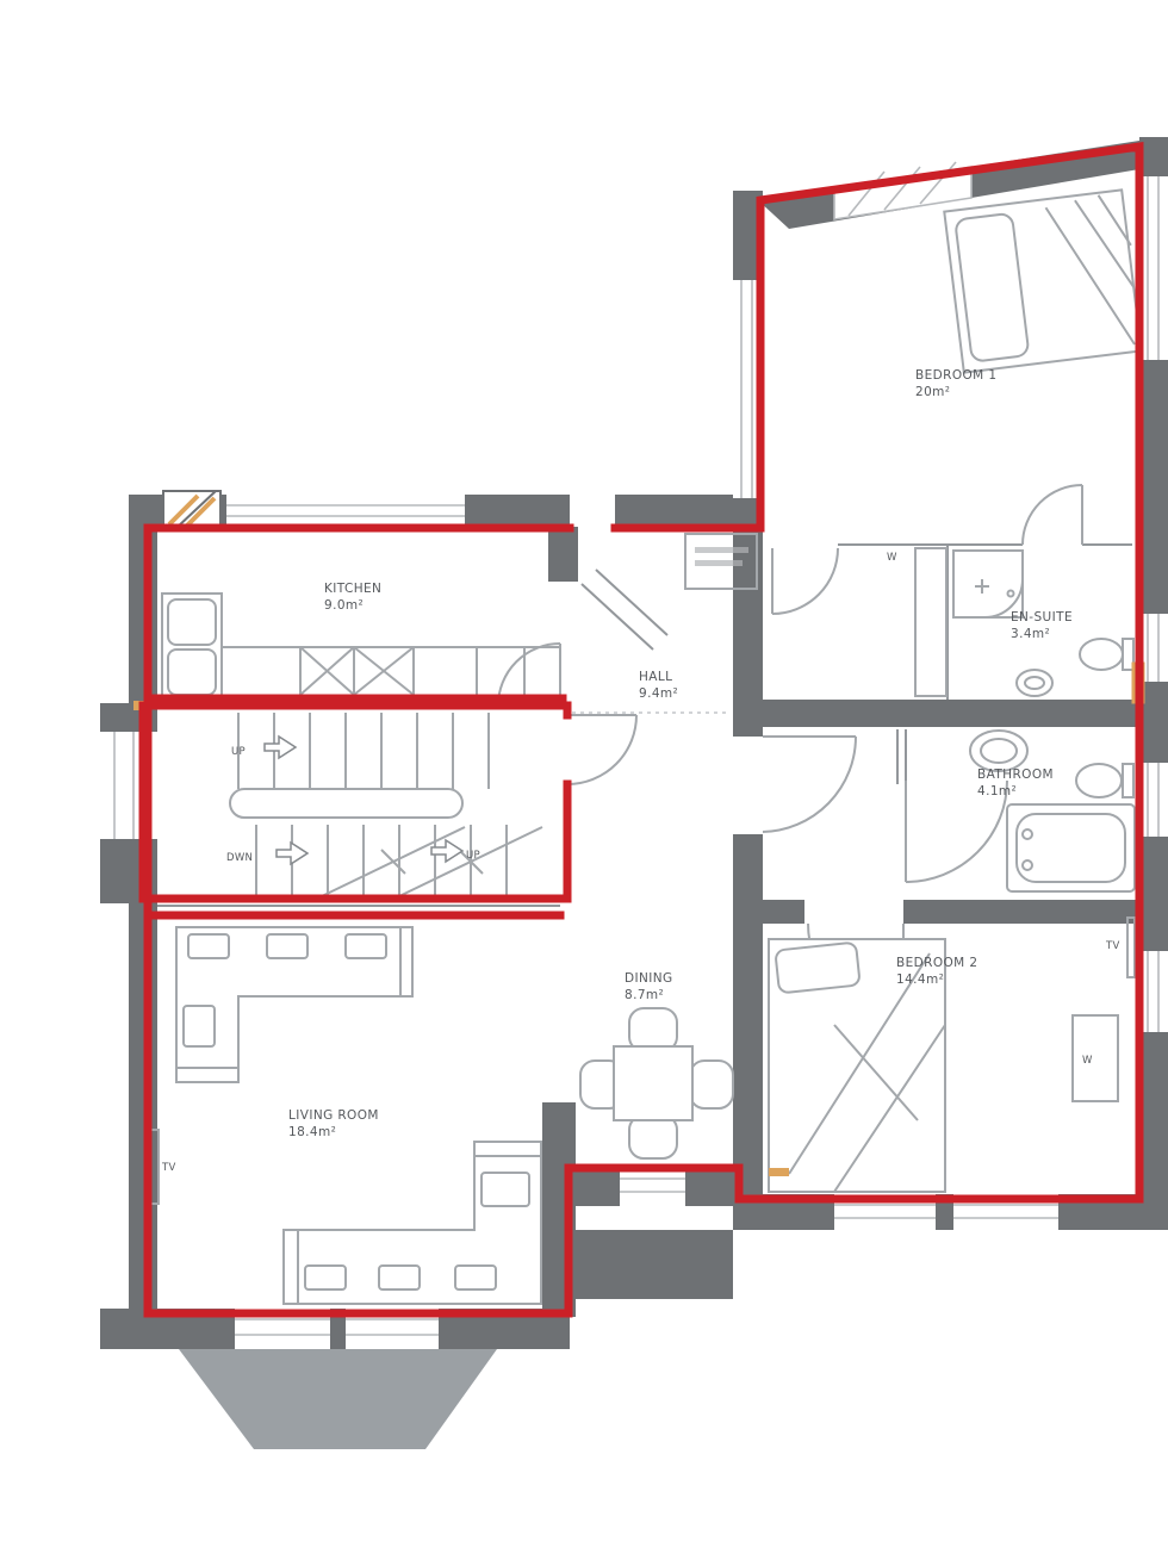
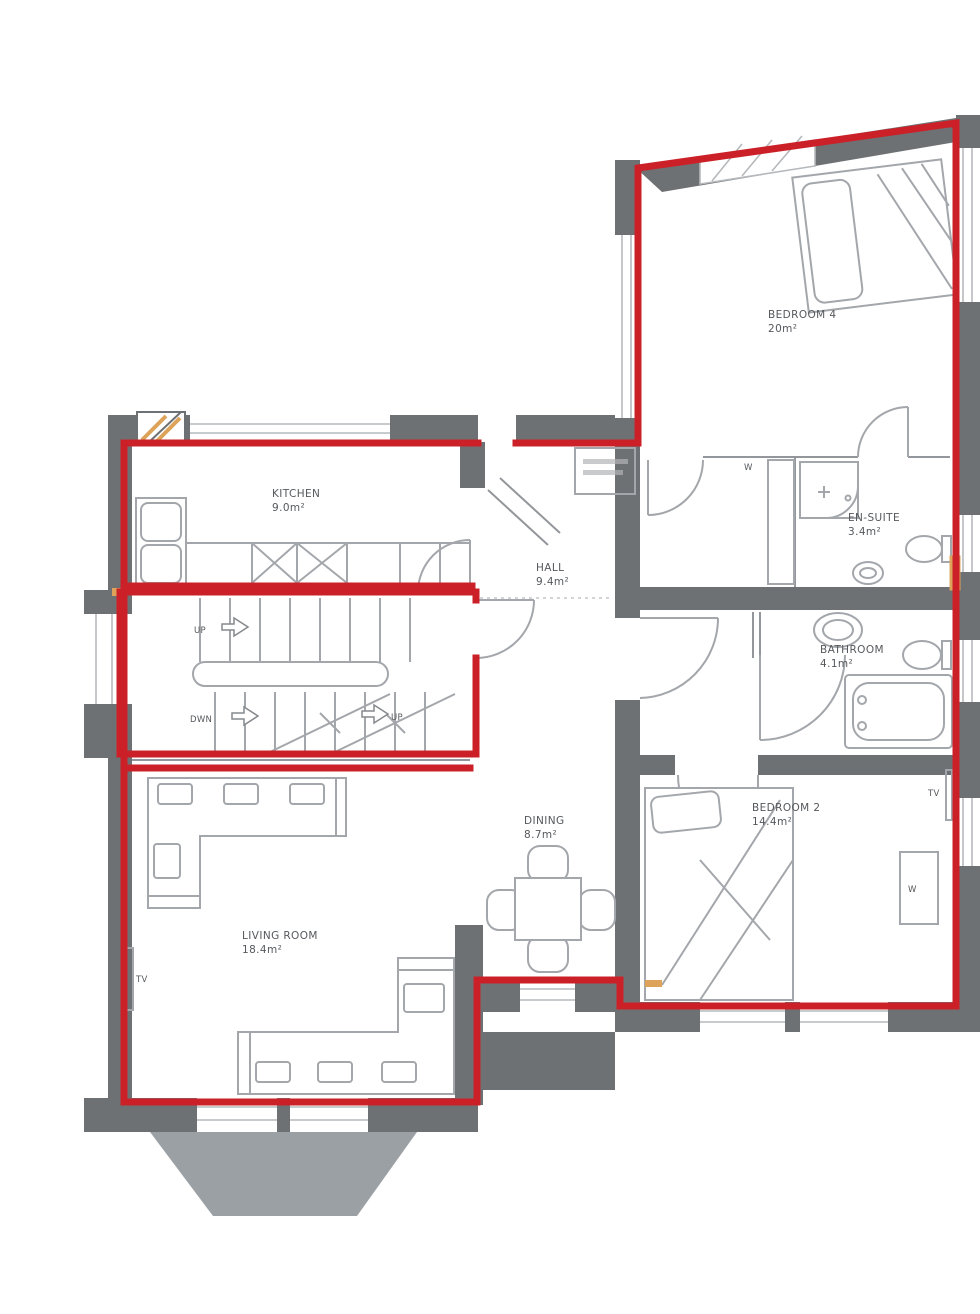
  UP
  DWN
  UP
  W
  W
  TV
  TV
- BEDROOM 1
+ BEDROOM 4
  20m²
  EN-SUITE
  3.4m²
  KITCHEN
  9.0m²
  HALL
  9.4m²
  BATHROOM
  4.1m²
  BEDROOM 2
  14.4m²
  DINING
  8.7m²
  LIVING ROOM
  18.4m²
